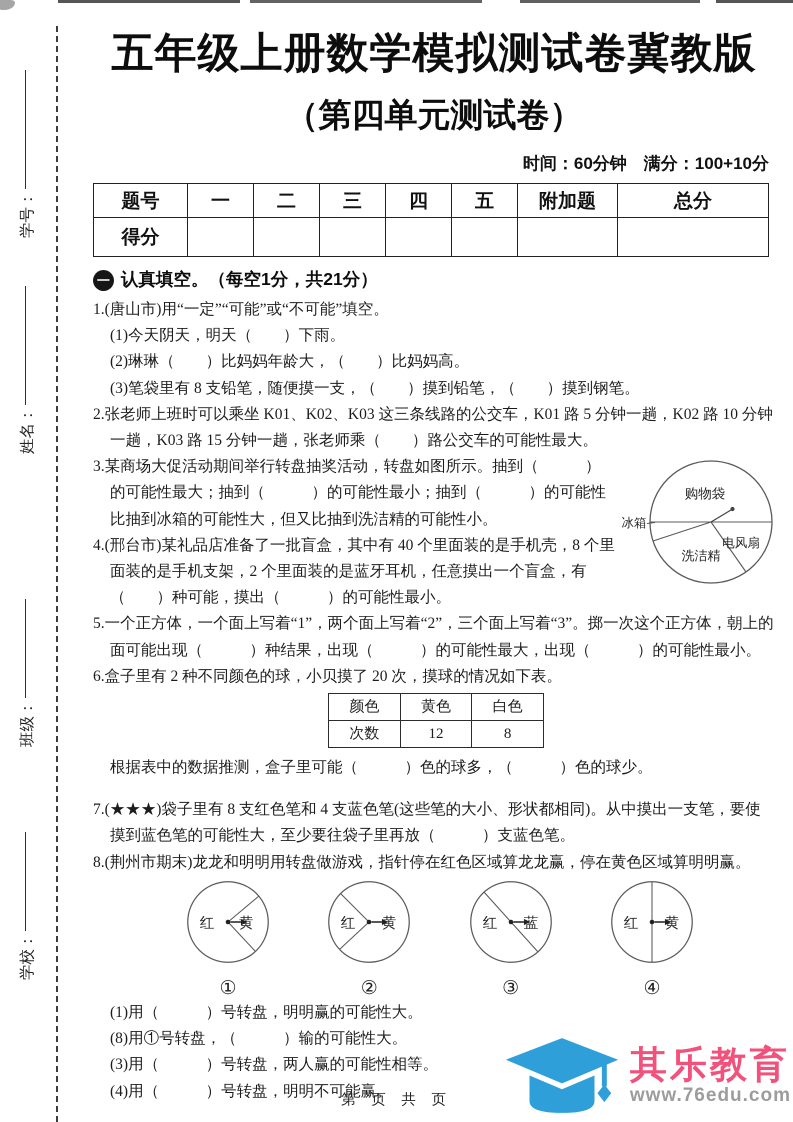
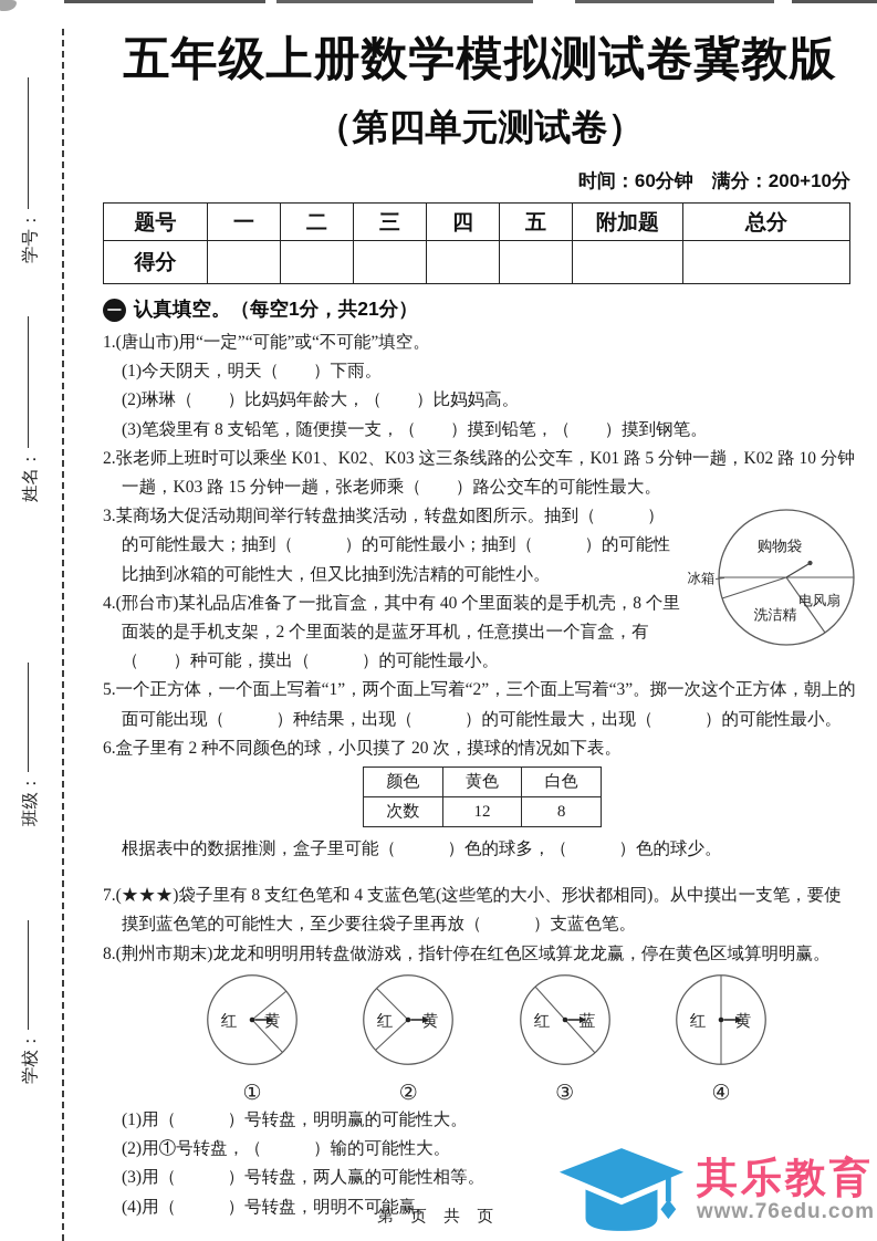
  五年级上册数学模拟测试卷冀教版
  （第四单元测试卷）
- 时间：60分钟 满分：100+10分
+ 时间：60分钟 满分：200+10分
  题号	一	二	三	四	五	附加题	总分
  得分
  一
  认真填空。（每空1分，共21分）
  1.(唐山市)用“一定”“可能”或“不可能”填空。
  (1)今天阴天，明天（ ）下雨。
  (2)琳琳（ ）比妈妈年龄大，（ ）比妈妈高。
  (3)笔袋里有 8 支铅笔，随便摸一支，（ ）摸到铅笔，（ ）摸到钢笔。
  2.张老师上班时可以乘坐 K01、K02、K03 这三条线路的公交车，K01 路 5 分钟一趟，K02 路 10 分钟一趟，K03 路 15 分钟一趟，张老师乘（ ）路公交车的可能性最大。
  购物袋
  电风扇
  洗洁精
  冰箱
  3.某商场大促活动期间举行转盘抽奖活动，转盘如图所示。抽到（ ）的可能性最大；抽到（ ）的可能性最小；抽到（ ）的可能性比抽到冰箱的可能性大，但又比抽到洗洁精的可能性小。
  4.(邢台市)某礼品店准备了一批盲盒，其中有 40 个里面装的是手机壳，8 个里面装的是手机支架，2 个里面装的是蓝牙耳机，任意摸出一个盲盒，有（ ）种可能，摸出（ ）的可能性最小。
  5.一个正方体，一个面上写着“1”，两个面上写着“2”，三个面上写着“3”。掷一次这个正方体，朝上的面可能出现（ ）种结果，出现（ ）的可能性最大，出现（ ）的可能性最小。
  6.盒子里有 2 种不同颜色的球，小贝摸了 20 次，摸球的情况如下表。
  颜色	黄色	白色
  次数	12	8
  根据表中的数据推测，盒子里可能（ ）色的球多，（ ）色的球少。
  7.(★★★)袋子里有 8 支红色笔和 4 支蓝色笔(这些笔的大小、形状都相同)。从中摸出一支笔，要使摸到蓝色笔的可能性大，至少要往袋子里再放（ ）支蓝色笔。
  8.(荆州市期末)龙龙和明明用转盘做游戏，指针停在红色区域算龙龙赢，停在黄色区域算明明赢。
  红
  黄
  ①
  红
  黄
  ②
  红
  蓝
  ③
  红
  黄
  ④
  (1)用（ ）号转盘，明明赢的可能性大。
- (8)用①号转盘，（ ）输的可能性大。
+ (2)用①号转盘，（ ）输的可能性大。
  (3)用（ ）号转盘，两人赢的可能性相等。
  (4)用（ ）号转盘，明明不可能赢。
  第 页 共 页
  其乐教育
  www.76edu.com
